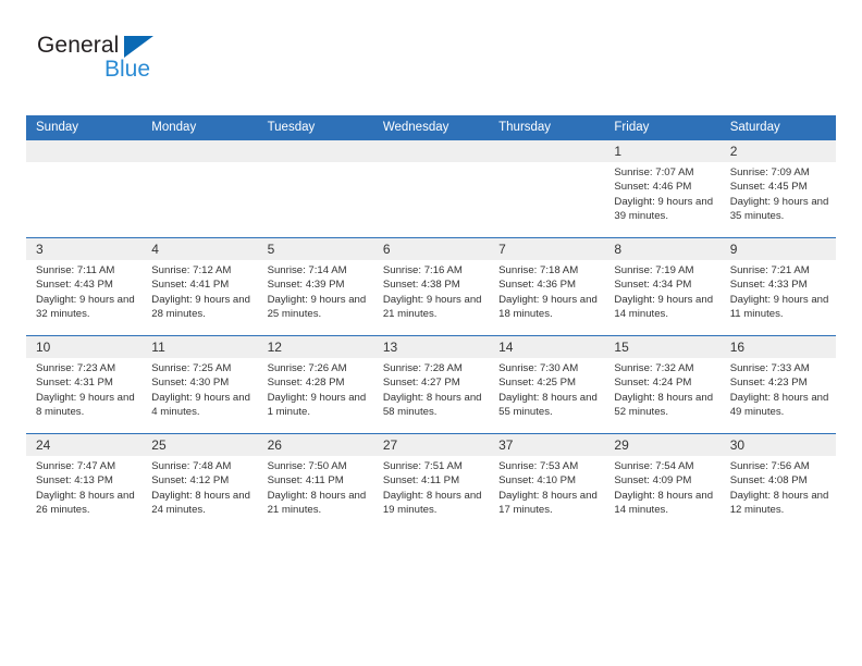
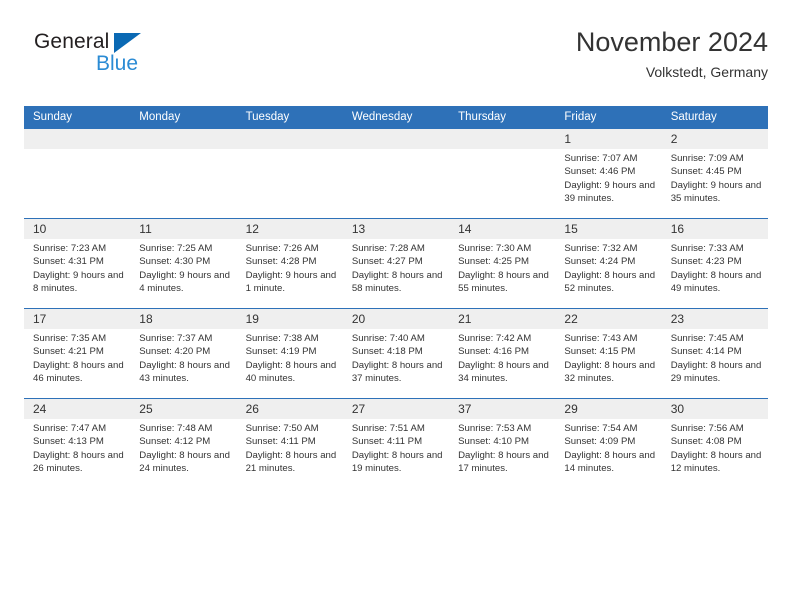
  General
  Blue
+ November 2024
+ Volkstedt, Germany
  Sunday	Monday	Tuesday	Wednesday	Thursday	Friday	Saturday
  					1Sunrise: 7:07 AMSunset: 4:46 PMDaylight: 9 hours and 39 minutes.	2Sunrise: 7:09 AMSunset: 4:45 PMDaylight: 9 hours and 35 minutes.
- 3Sunrise: 7:11 AMSunset: 4:43 PMDaylight: 9 hours and 32 minutes.	4Sunrise: 7:12 AMSunset: 4:41 PMDaylight: 9 hours and 28 minutes.	5Sunrise: 7:14 AMSunset: 4:39 PMDaylight: 9 hours and 25 minutes.	6Sunrise: 7:16 AMSunset: 4:38 PMDaylight: 9 hours and 21 minutes.	7Sunrise: 7:18 AMSunset: 4:36 PMDaylight: 9 hours and 18 minutes.	8Sunrise: 7:19 AMSunset: 4:34 PMDaylight: 9 hours and 14 minutes.	9Sunrise: 7:21 AMSunset: 4:33 PMDaylight: 9 hours and 11 minutes.
  10Sunrise: 7:23 AMSunset: 4:31 PMDaylight: 9 hours and 8 minutes.	11Sunrise: 7:25 AMSunset: 4:30 PMDaylight: 9 hours and 4 minutes.	12Sunrise: 7:26 AMSunset: 4:28 PMDaylight: 9 hours and 1 minute.	13Sunrise: 7:28 AMSunset: 4:27 PMDaylight: 8 hours and 58 minutes.	14Sunrise: 7:30 AMSunset: 4:25 PMDaylight: 8 hours and 55 minutes.	15Sunrise: 7:32 AMSunset: 4:24 PMDaylight: 8 hours and 52 minutes.	16Sunrise: 7:33 AMSunset: 4:23 PMDaylight: 8 hours and 49 minutes.
+ 17Sunrise: 7:35 AMSunset: 4:21 PMDaylight: 8 hours and 46 minutes.	18Sunrise: 7:37 AMSunset: 4:20 PMDaylight: 8 hours and 43 minutes.	19Sunrise: 7:38 AMSunset: 4:19 PMDaylight: 8 hours and 40 minutes.	20Sunrise: 7:40 AMSunset: 4:18 PMDaylight: 8 hours and 37 minutes.	21Sunrise: 7:42 AMSunset: 4:16 PMDaylight: 8 hours and 34 minutes.	22Sunrise: 7:43 AMSunset: 4:15 PMDaylight: 8 hours and 32 minutes.	23Sunrise: 7:45 AMSunset: 4:14 PMDaylight: 8 hours and 29 minutes.
  24Sunrise: 7:47 AMSunset: 4:13 PMDaylight: 8 hours and 26 minutes.	25Sunrise: 7:48 AMSunset: 4:12 PMDaylight: 8 hours and 24 minutes.	26Sunrise: 7:50 AMSunset: 4:11 PMDaylight: 8 hours and 21 minutes.	27Sunrise: 7:51 AMSunset: 4:11 PMDaylight: 8 hours and 19 minutes.	37Sunrise: 7:53 AMSunset: 4:10 PMDaylight: 8 hours and 17 minutes.	29Sunrise: 7:54 AMSunset: 4:09 PMDaylight: 8 hours and 14 minutes.	30Sunrise: 7:56 AMSunset: 4:08 PMDaylight: 8 hours and 12 minutes.
